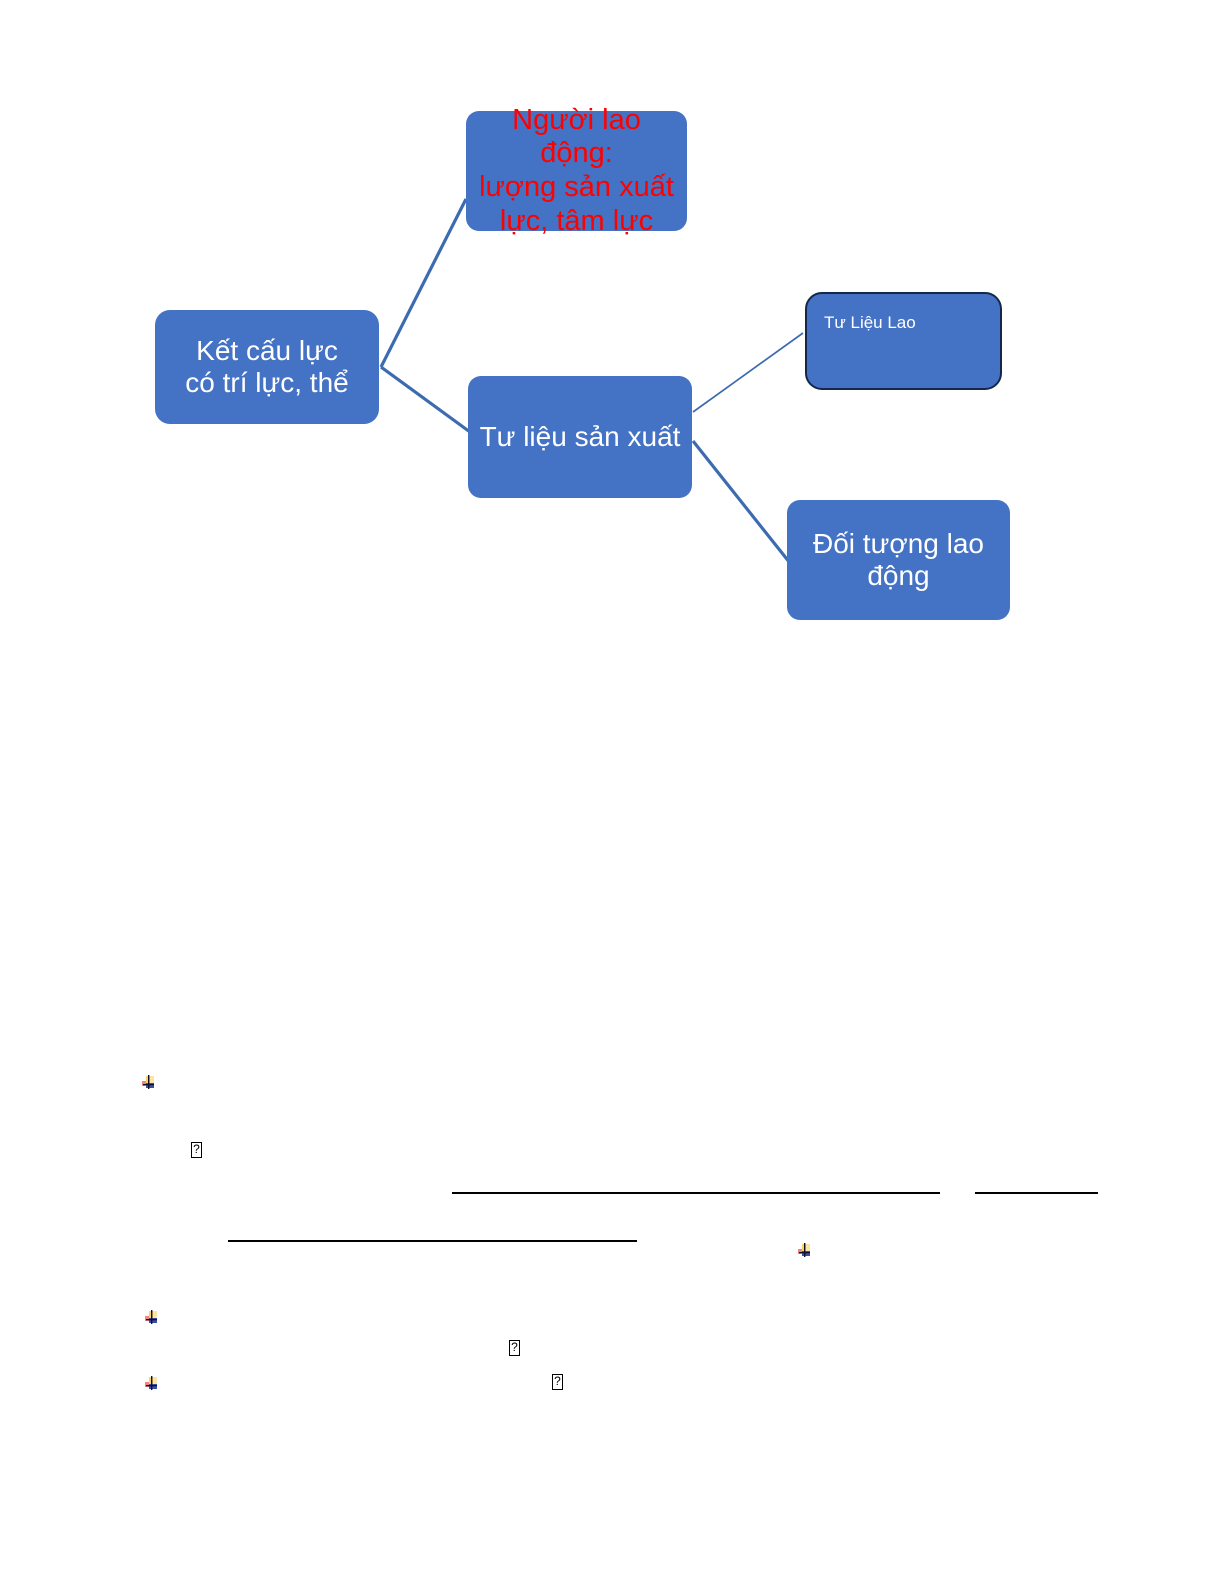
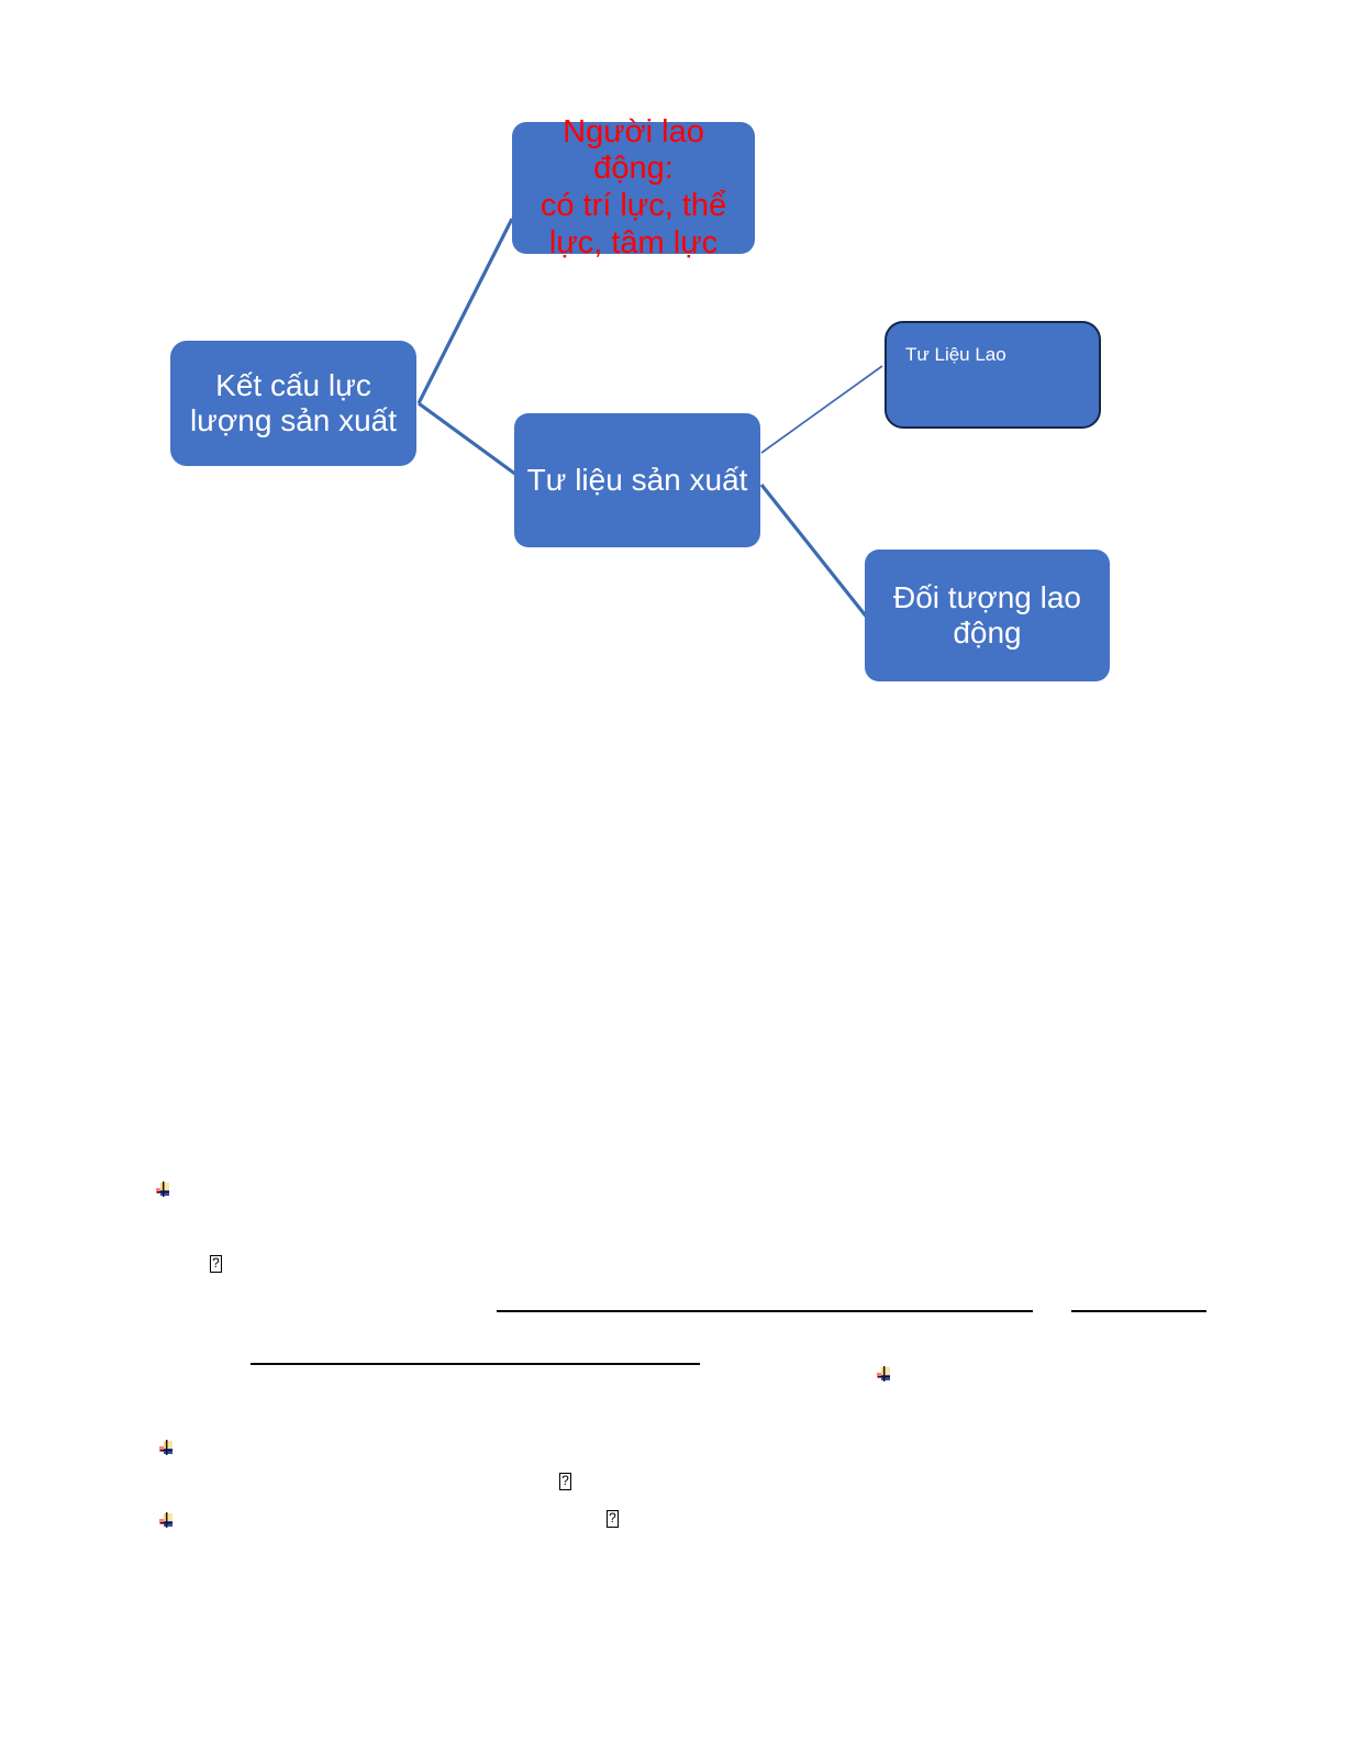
  Kết cấu lực
- có trí lực, thể
+ lượng sản xuất
  Người lao động:
- lượng sản xuất
+ có trí lực, thể
  lực, tâm lực
  Tư liệu sản xuất
  Tư Liệu Lao
  Đối tượng lao
  động
  ?
  ?
  ?
